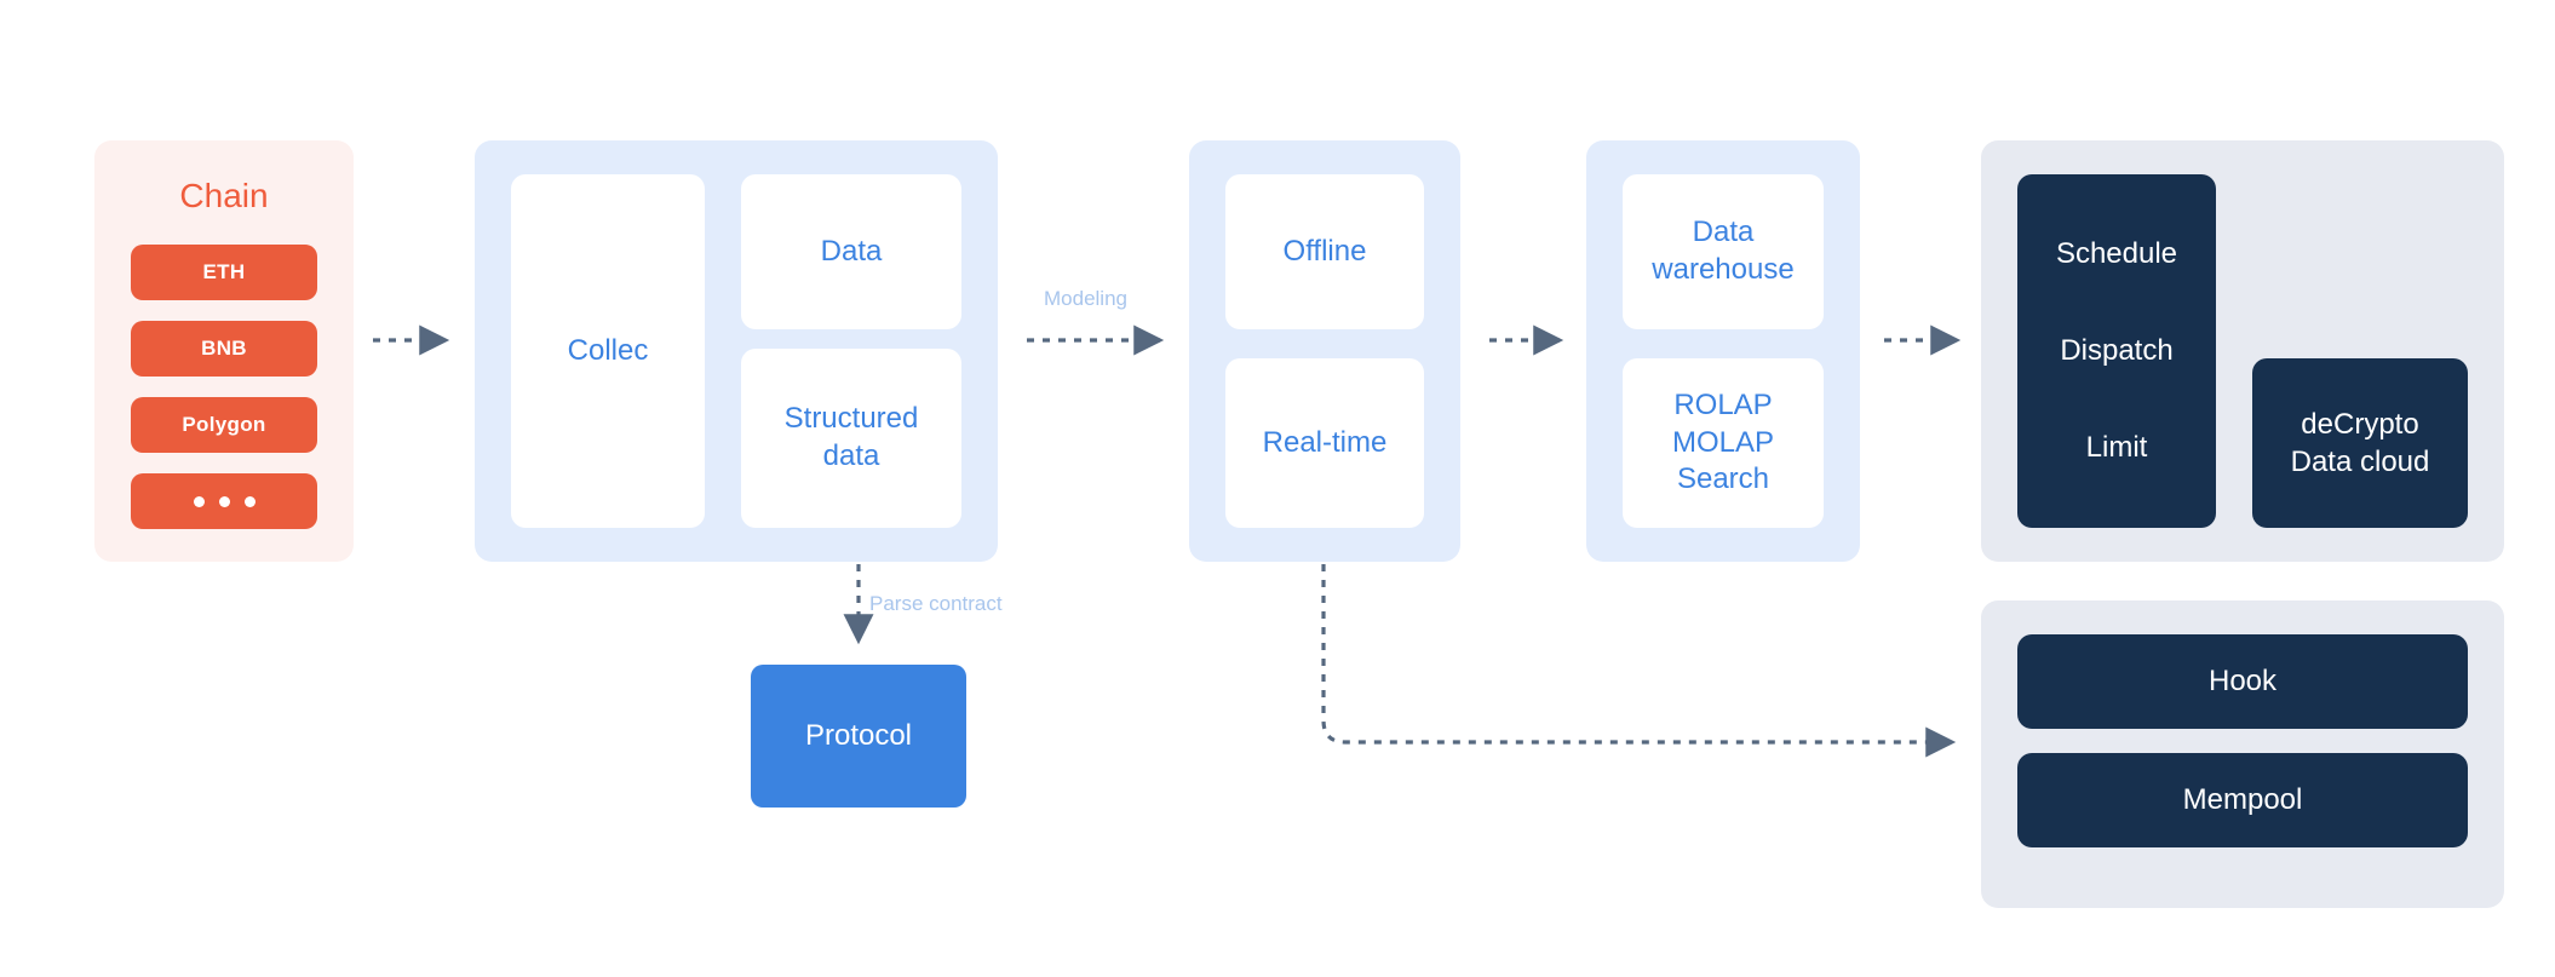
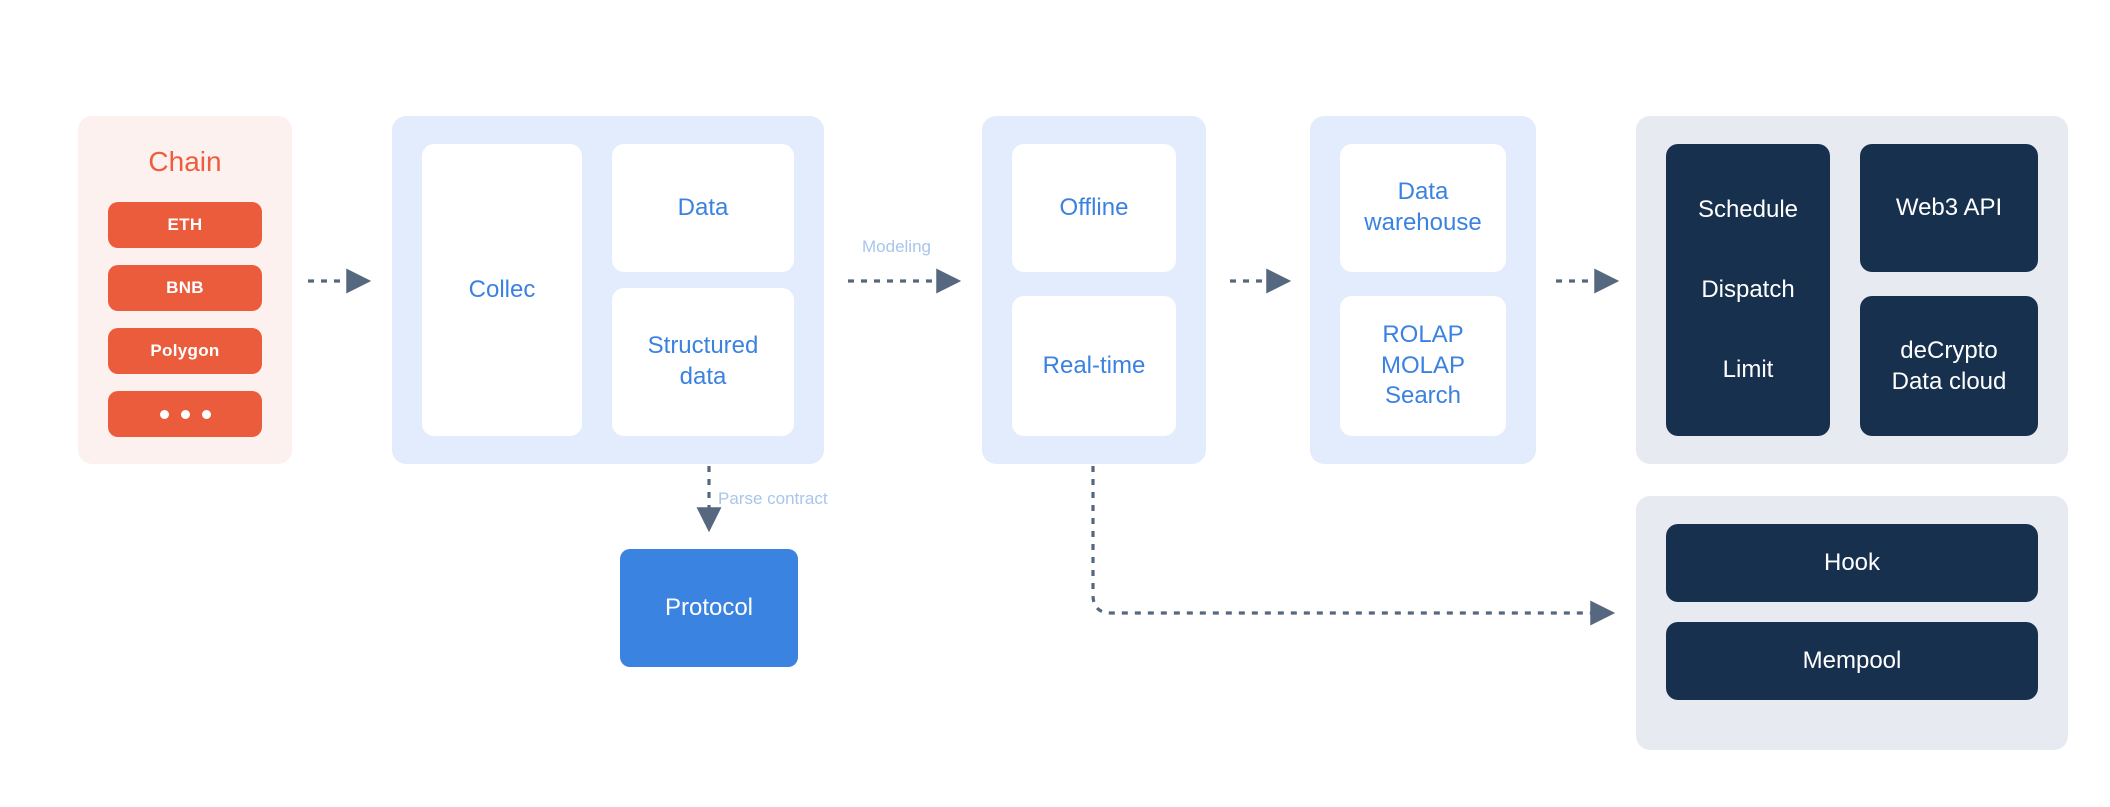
  Chain
  ETH
  BNB
  Polygon
  Collec
  Data
  Structured
  data
  Offline
  Real-time
  Data
  warehouse
  ROLAP
  MOLAP
  Search
  Schedule
  Dispatch
  Limit
+ Web3 API
  deCrypto
  Data cloud
  Hook
  Mempool
  Protocol
  Modeling
  Parse contract
